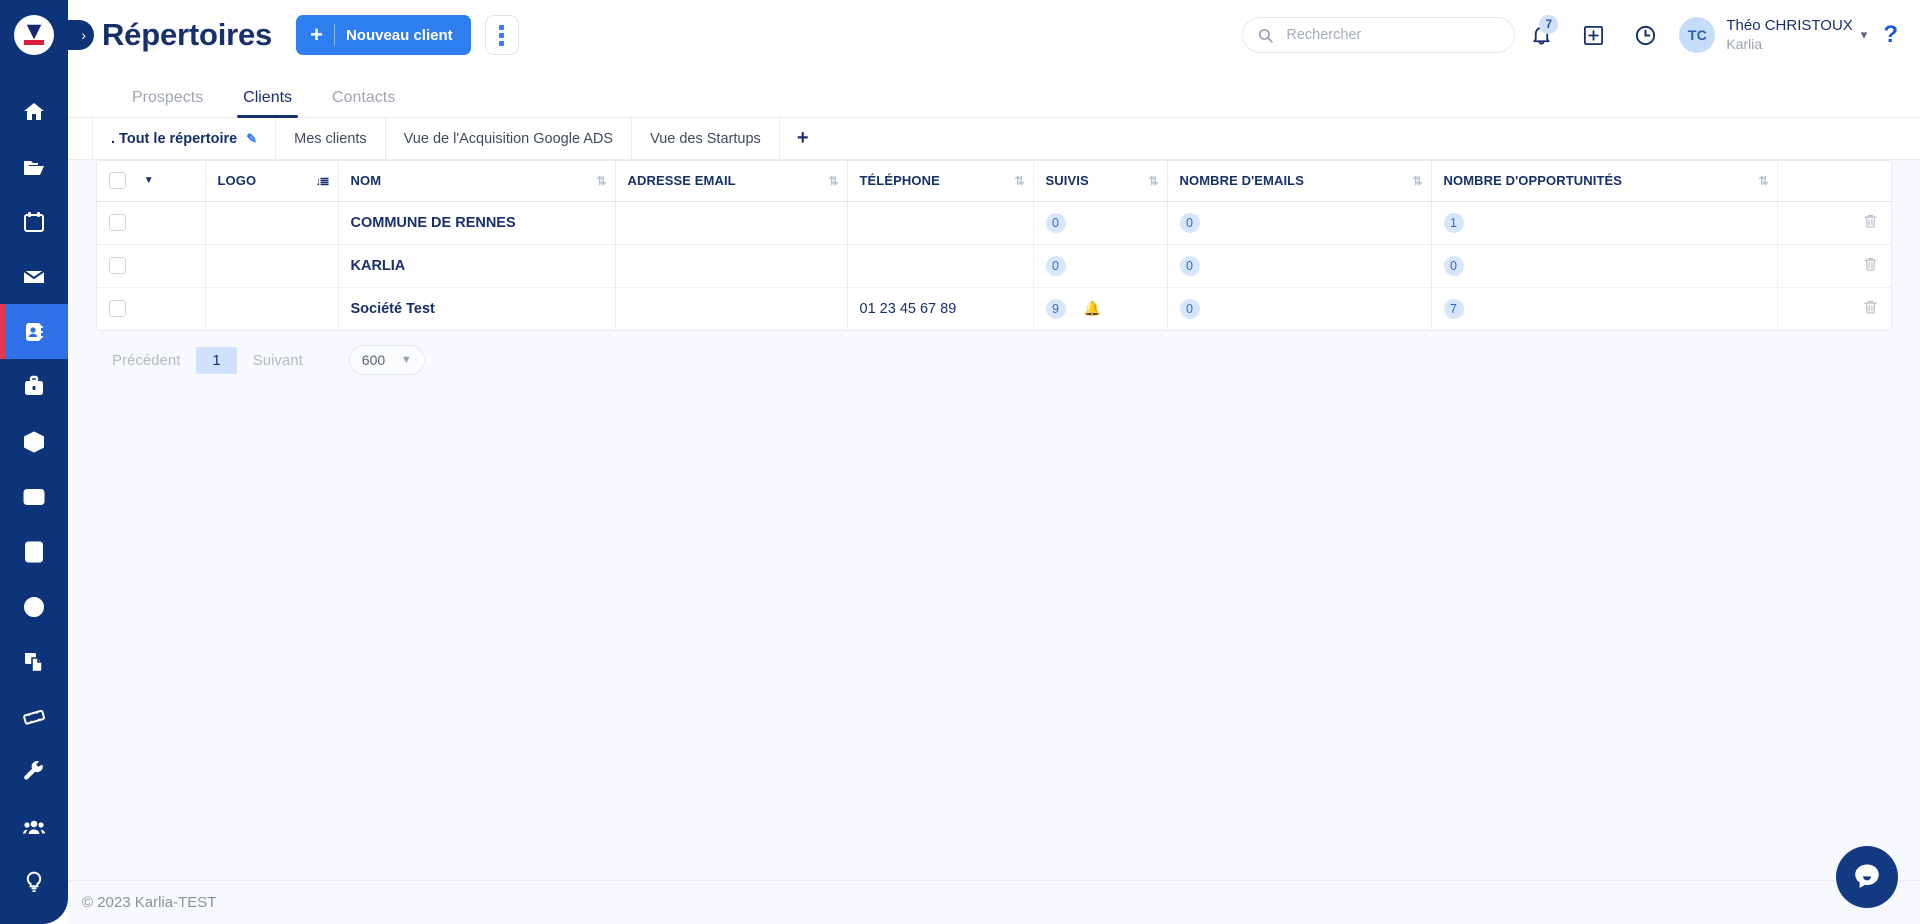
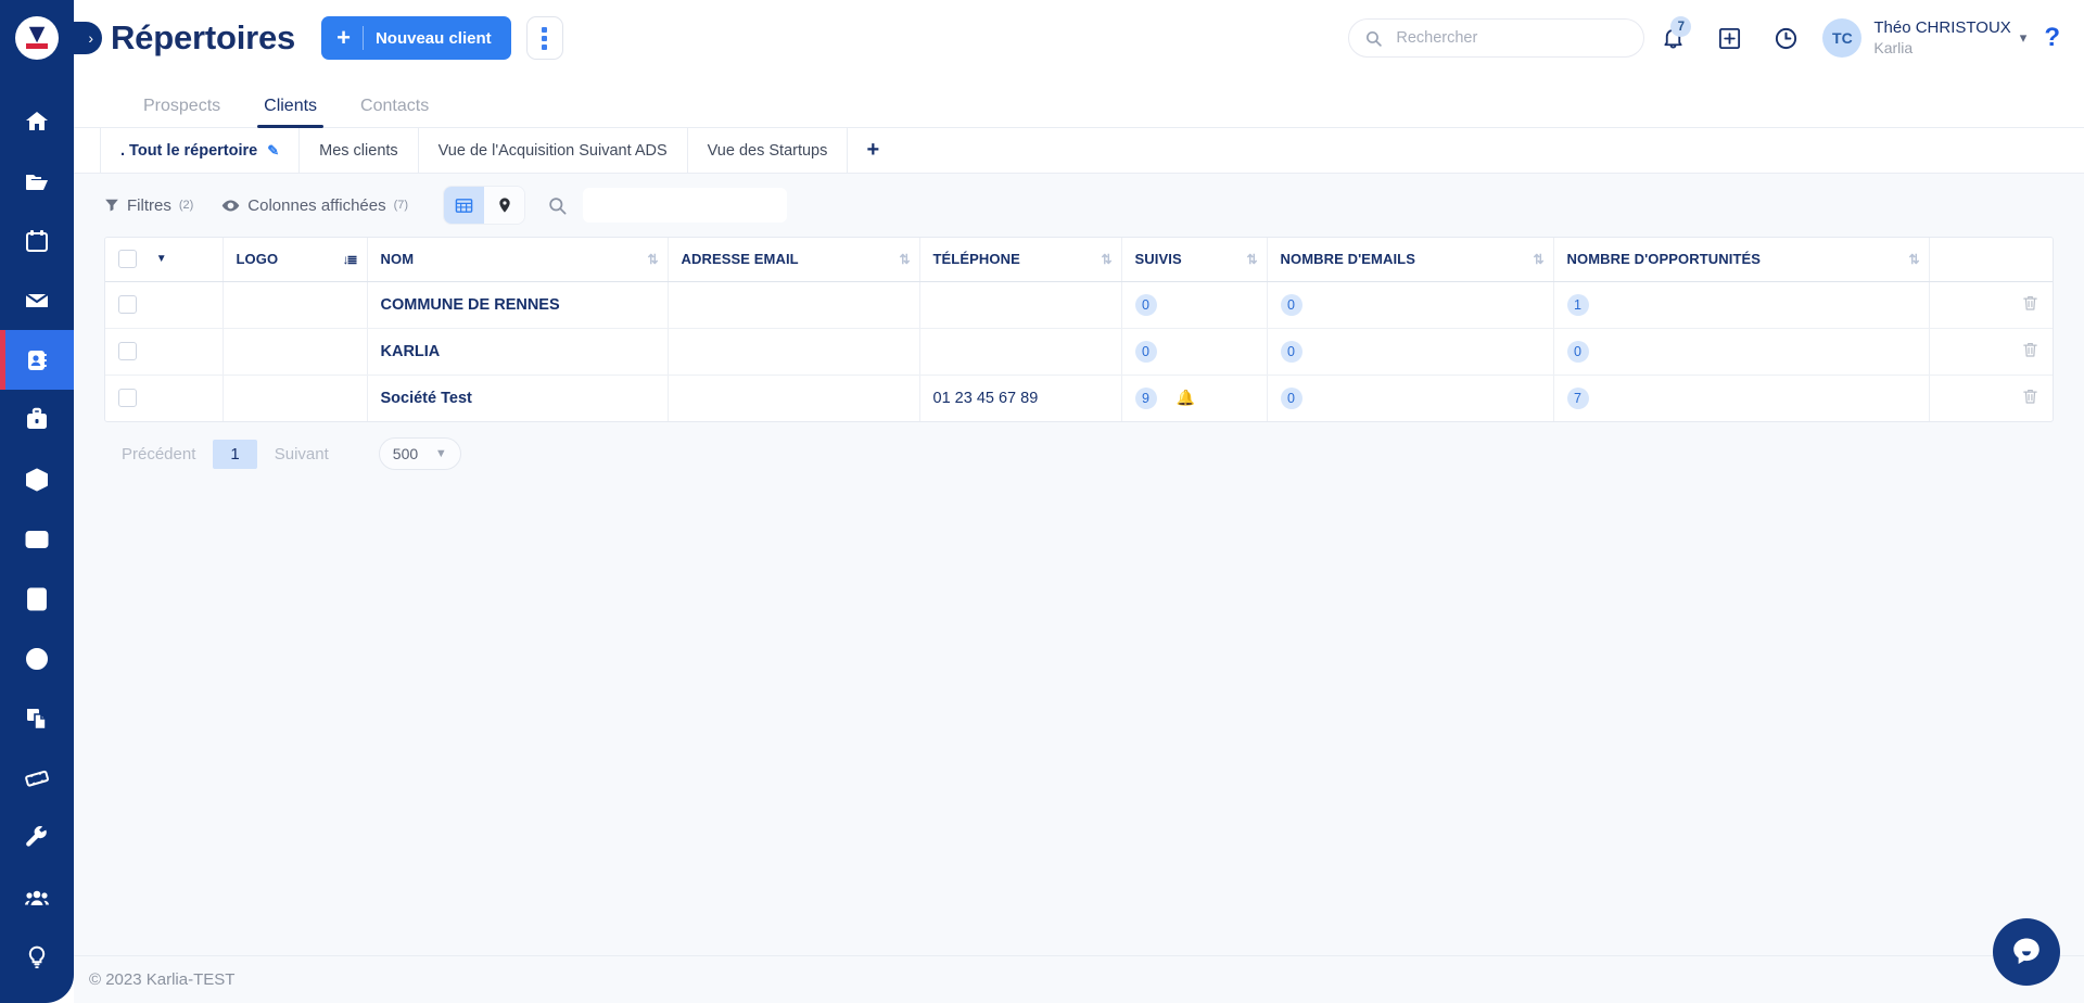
  ▼
  ›
  Répertoires
  +
  Nouveau client
  Rechercher
  7
  TC
  Théo CHRISTOUX
  Karlia
  ▾
  ?
  Prospects
  Clients
  Contacts
  . Tout le répertoire
  ✎
  Mes clients
- Vue de l'Acquisition Google ADS
+ Vue de l'Acquisition Suivant ADS
  Vue des Startups
  +
+ Filtres
+ (2)
+ Colonnes affichées
+ (7)
  ▼	LOGO ↓≣	NOM ⇅	ADRESSE EMAIL ⇅	TÉLÉPHONE ⇅	SUIVIS ⇅	NOMBRE D'EMAILS ⇅	NOMBRE D'OPPORTUNITÉS ⇅
  		COMMUNE DE RENNES			0	0	1
  		KARLIA			0	0	0
  		Société Test		01 23 45 67 89	9 🔔	0	7
  Précédent
  1
  Suivant
- 600
+ 500
  ▼
  © 2023 Karlia-TEST
